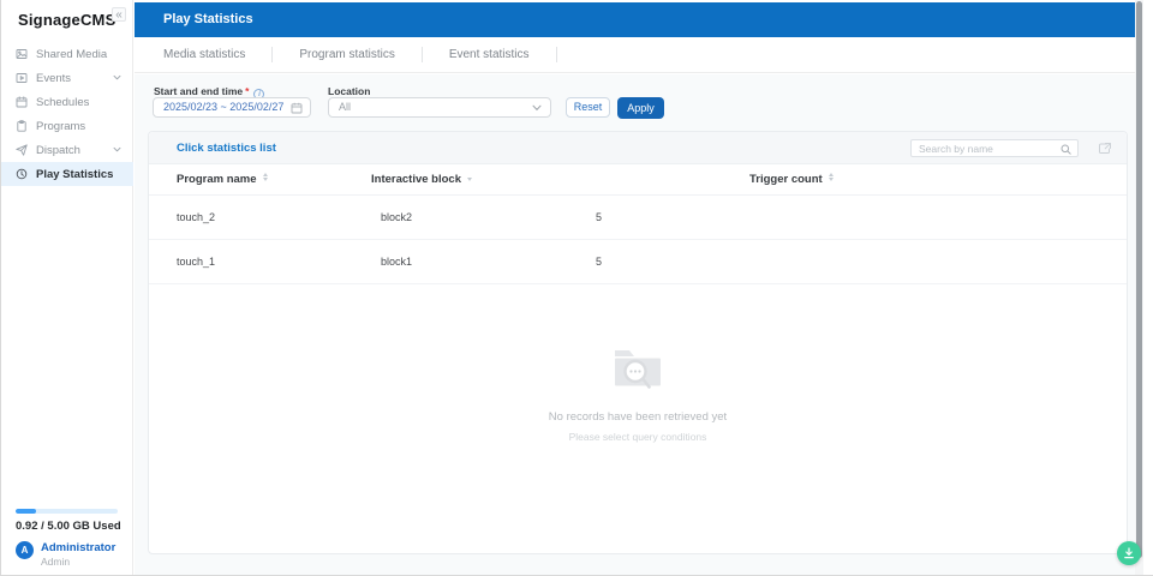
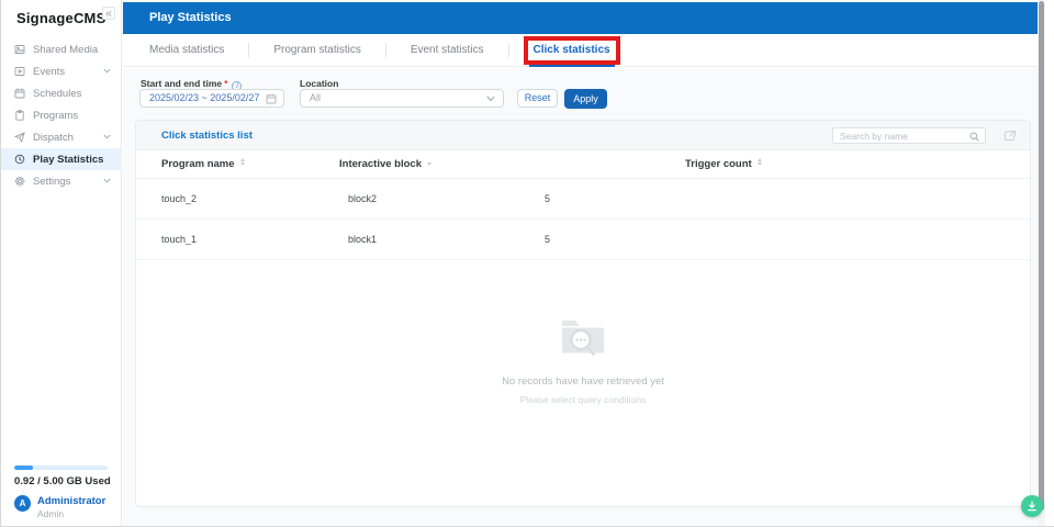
  SignageCMS
  «
  Shared Media
  Events
  Schedules
  Programs
  Dispatch
  Play Statistics
+ Settings
  0.92 / 5.00 GB Used
  A
  Administrator
  Admin
  Play Statistics
  Media statistics
  Program statistics
  Event statistics
+ Click statistics
  Start and end time *
  2025/02/23 ~ 2025/02/27
  Location
  All
  Reset
  Apply
  Click statistics list
  Search by name
  Program name
  Interactive block
  Trigger count
  touch_2
  block2
  5
  touch_1
  block1
  5
- No records have been retrieved yet
+ No records have have retrieved yet
  Please select query conditions
